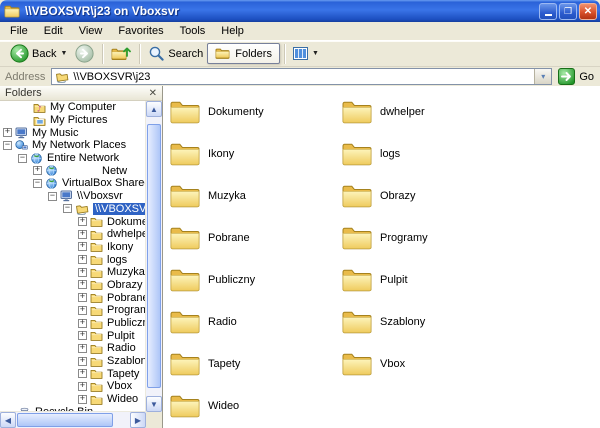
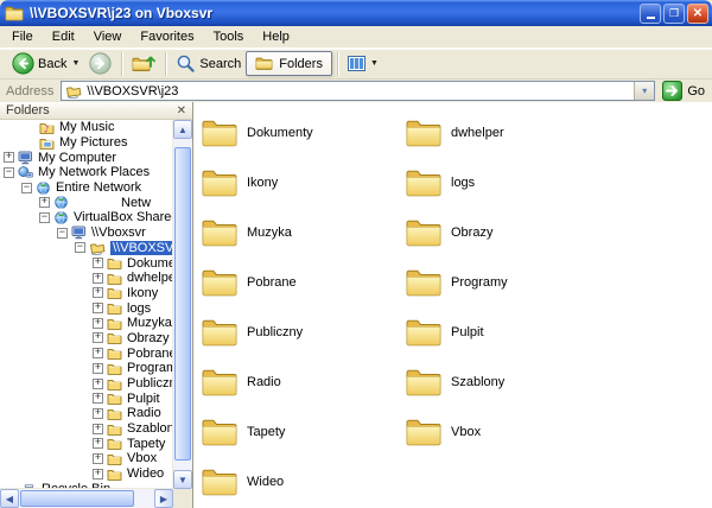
  \\VBOXSVR\j23 on Vboxsvr
  ❐
  ✕
  File
  Edit
  View
  Favorites
  Tools
  Help
  Back
  Search
  Folders
  Address
  \\VBOXSVR\j23
  ▾
  Go
  Folders
  ✕
  ♪
- My Computer
+ My Music
  My Pictures
  +
- My Music
+ My Computer
  −
  My Network Places
  −
  Entire Network
  +
  Netw
  −
  −
  \\Vboxsvr
  −
  +
  +
  dwhelp
  +
  Ikony
  +
  logs
  +
  Muzyka
  +
  Obrazy
  +
  Pobran
  +
  Progra
  +
  Publicz
  +
  Pulpit
  +
  Radio
  +
  Szablon
  +
  Tapety
  +
  Vbox
  +
  Wideo
  ▲
  ▼
  ◀
  ▶
  Dokumenty
  dwhelper
  Ikony
  logs
  Muzyka
  Obrazy
  Pobrane
  Programy
  Publiczny
  Pulpit
  Radio
  Szablony
  Tapety
  Vbox
  Wideo
